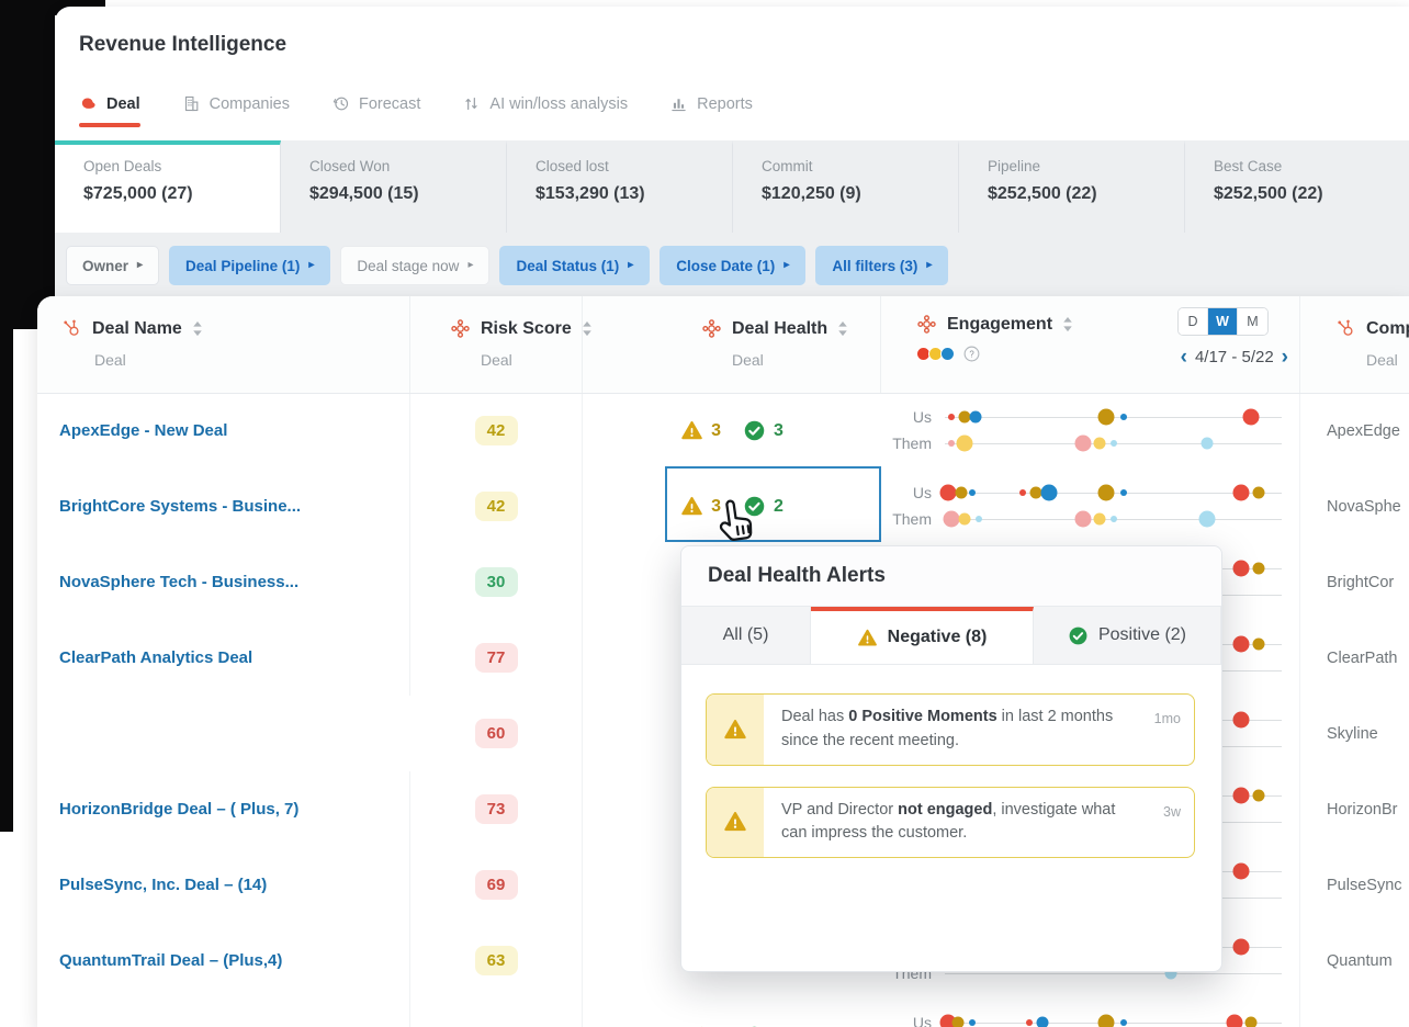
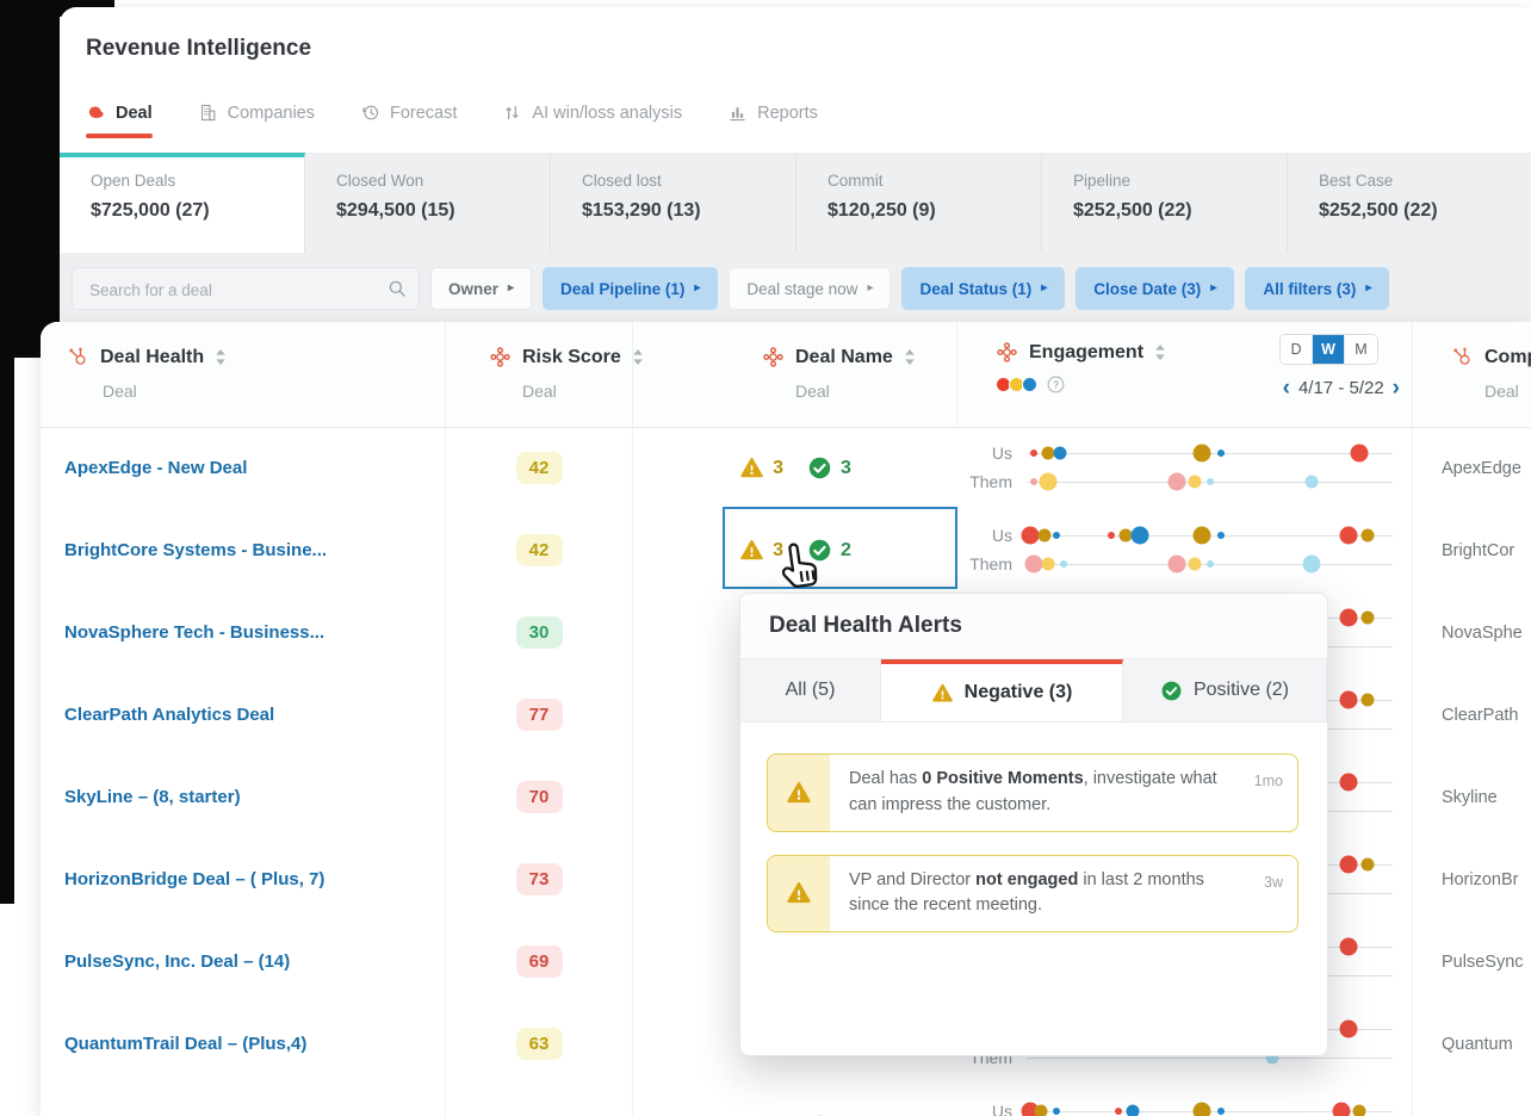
  Revenue Intelligence
  Deal
  Companies
  Forecast
  AI win/loss analysis
  Reports
  Open Deals
  $725,000 (27)
  Closed Won
  $294,500 (15)
  Closed lost
  $153,290 (13)
  Commit
  $120,250 (9)
  Pipeline
  $252,500 (22)
  Best Case
  $252,500 (22)
+ Search for a deal
  Owner
  ▸
  Deal Pipeline (1)
  ▸
  Deal stage now
  ▸
  Deal Status (1)
  ▸
- Close Date (1)
+ Close Date (3)
  ▸
  All filters (3)
  ▸
- Deal Name
+ Deal Health
  Deal
  Risk Score
  Deal
- Deal Health
+ Deal Name
  Deal
  Engagement
  ?
  D
  W
  M
  ‹
  4/17 - 5/22
  ›
  Deal
  ApexEdge - New Deal
  42
  3
  3
  Us
  Them
  ApexEdge
  BrightCore Systems - Busine...
  42
  3
  2
  Us
  Them
- NovaSphe
+ BrightCor
  NovaSphere Tech - Business...
  30
- BrightCor
+ NovaSphe
  ClearPath Analytics Deal
  77
  ClearPath
+ SkyLine – (8, starter)
- 60
+ 70
  Skyline
  HorizonBridge Deal – ( Plus, 7)
  73
  HorizonBr
  PulseSync, Inc. Deal – (14)
  69
  PulseSync
  QuantumTrail Deal – (Plus,4)
  63
  Them
  Quantum
  Us
  Deal Health Alerts
  All (5)
- Negative (8)
+ Negative (3)
  Positive (2)
- Deal has 0 Positive Moments in last 2 months since the recent meeting.
+ Deal has 0 Positive Moments, investigate what can impress the customer.
  1mo
- VP and Director not engaged, investigate what can impress the customer.
+ VP and Director not engaged in last 2 months since the recent meeting.
  3w
